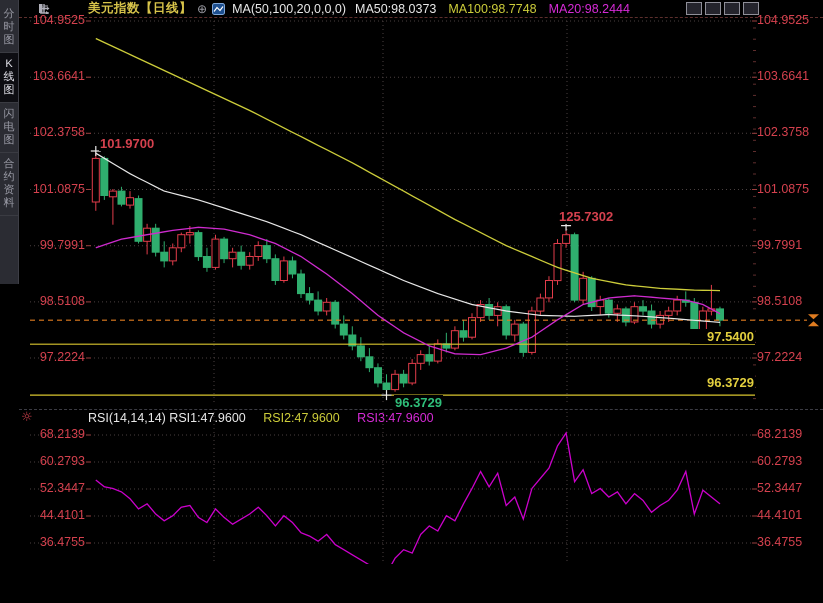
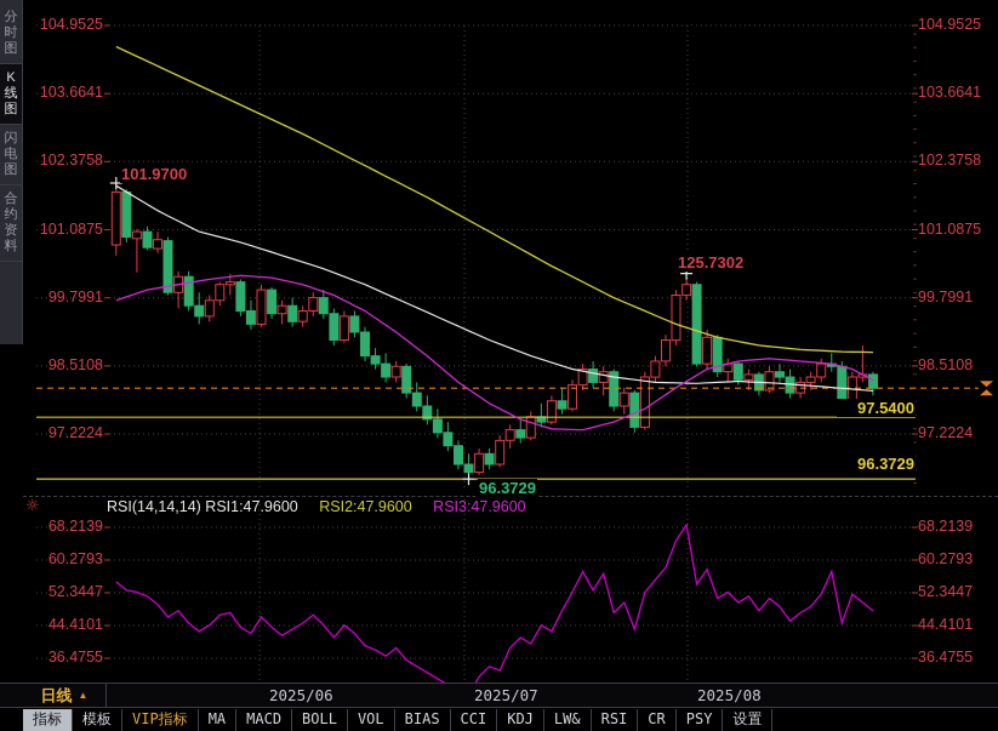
  分时图
  K线图
  闪电图
  合约资料
- 美元指数【日线】
- ⊕
- MA(50,100,20,0,0,0)
- MA50:98.0373
- MA100:98.7748
- MA20:98.2444
  ☼
  RSI(14,14,14) RSI1:47.9600 RSI2:47.9600 RSI3:47.9600
  104.9525
  104.9525
  103.6641
  103.6641
  102.3758
  102.3758
  101.0875
  101.0875
  99.7991
  99.7991
  98.5108
  98.5108
  97.2224
  97.2224
  68.2139
  68.2139
  60.2793
  60.2793
  52.3447
  52.3447
  44.4101
  44.4101
  36.4755
  36.4755
  101.9700
  125.7302
  96.3729
  97.5400
  96.3729
+ 日线
+ ▲
+ 2025/06
+ 2025/07
+ 2025/08
+ 指标
+ 模板
+ VIP指标
+ MA
+ MACD
+ BOLL
+ VOL
+ BIAS
+ CCI
+ KDJ
+ LW&
+ RSI
+ CR
+ PSY
+ 设置
